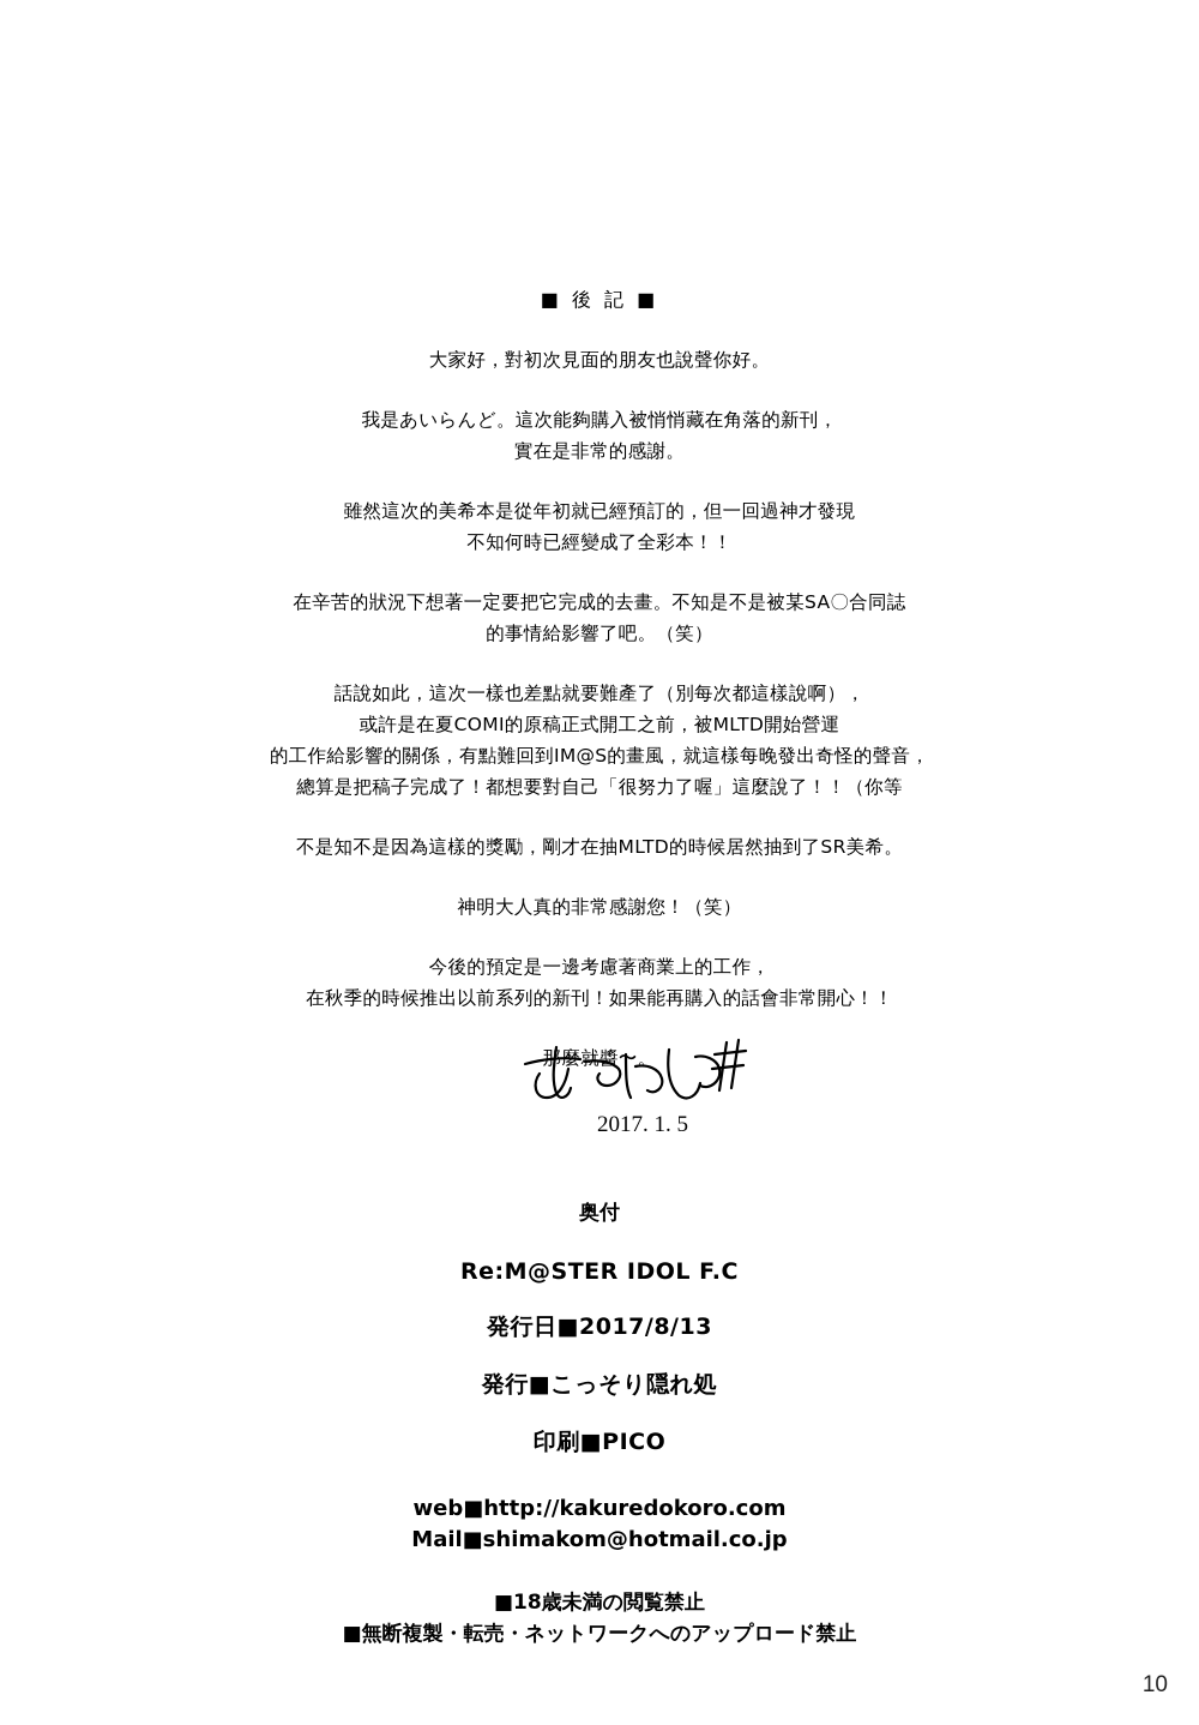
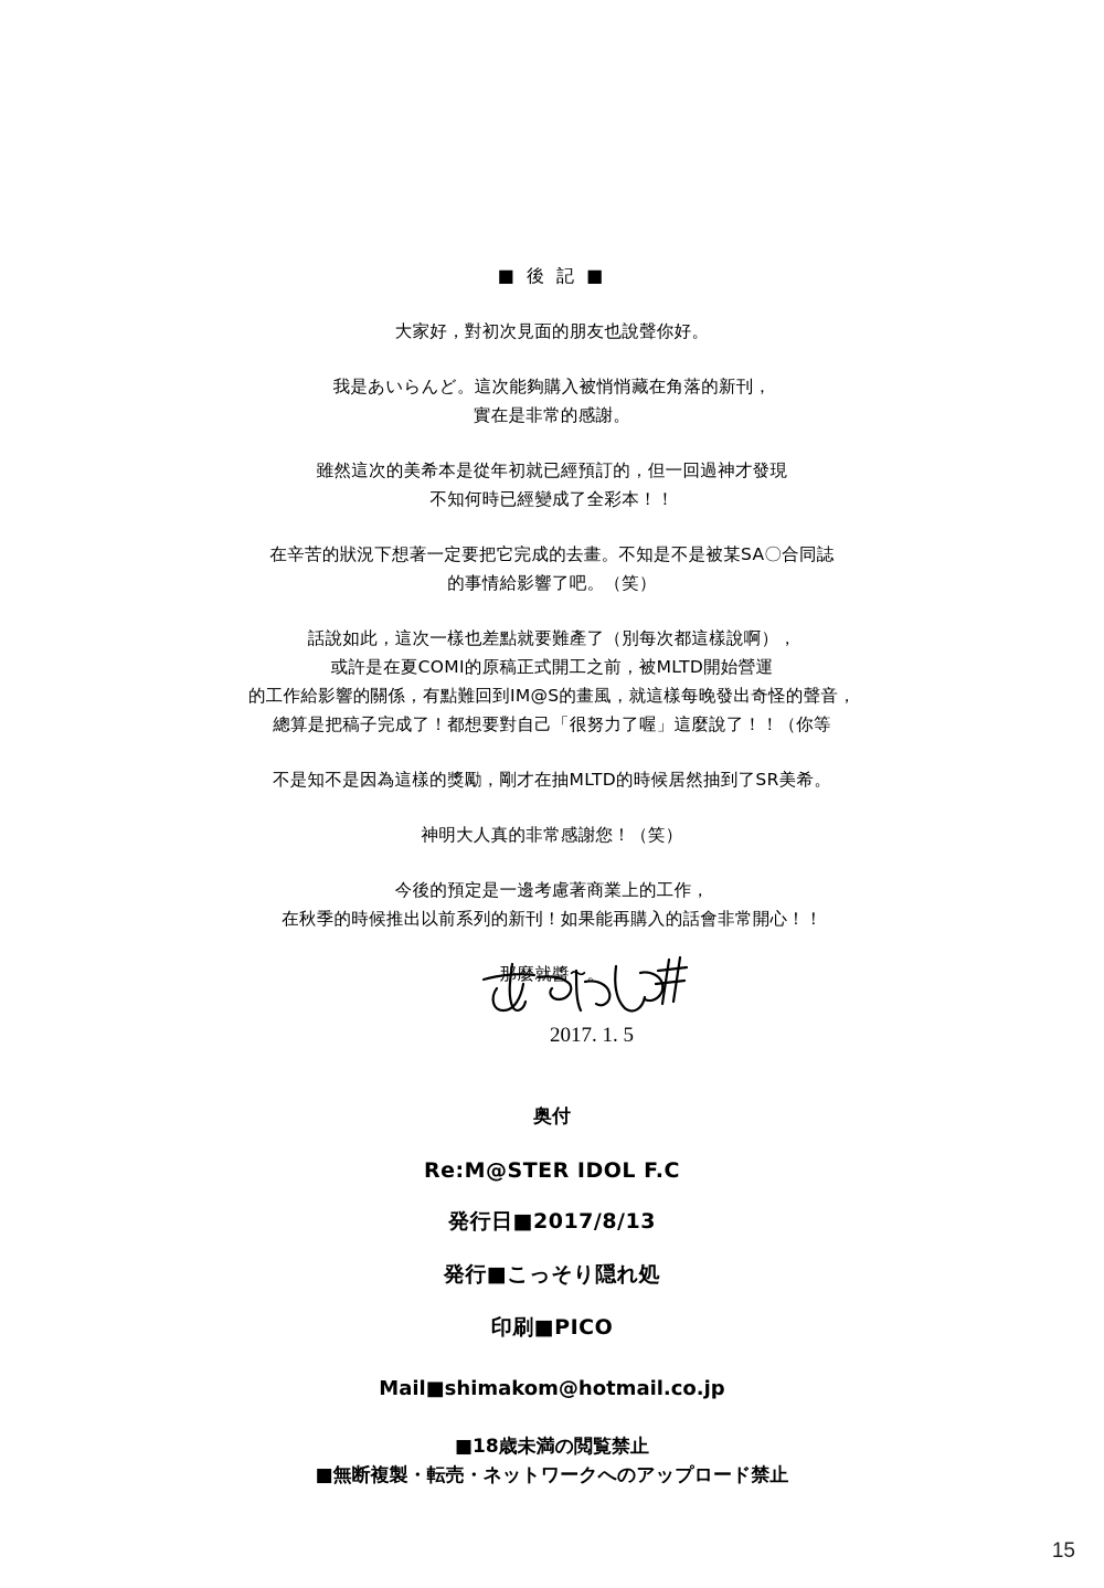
  ■ 後 記 ■
  大家好，對初次見面的朋友也說聲你好。
  我是あいらんど。這次能夠購入被悄悄藏在角落的新刊，
  實在是非常的感謝。
  雖然這次的美希本是從年初就已經預訂的，但一回過神才發現
  不知何時已經變成了全彩本！！
  在辛苦的狀況下想著一定要把它完成的去畫。不知是不是被某SA〇合同誌
  的事情給影響了吧。（笑）
  話說如此，這次一樣也差點就要難產了（別每次都這樣說啊），
  或許是在夏COMI的原稿正式開工之前，被MLTD開始營運
  的工作給影響的關係，有點難回到IM@S的畫風，就這樣每晚發出奇怪的聲音，
  總算是把稿子完成了！都想要對自己「很努力了喔」這麼說了！！（你等
  不是知不是因為這樣的獎勵，剛才在抽MLTD的時候居然抽到了SR美希。
  神明大人真的非常感謝您！（笑）
  今後的預定是一邊考慮著商業上的工作，
  在秋季的時候推出以前系列的新刊！如果能再購入的話會非常開心！！
  2017. 1. 5
  奥付
  Re:M@STER IDOL F.C
  発行日■2017/8/13
  発行■こっそり隠れ処
  印刷■PICO
- web■http://kakuredokoro.com
  Mail■shimakom@hotmail.co.jp
  ■18歳未満の閲覧禁止
  ■無断複製・転売・ネットワークへのアップロード禁止
- 10
+ 15
